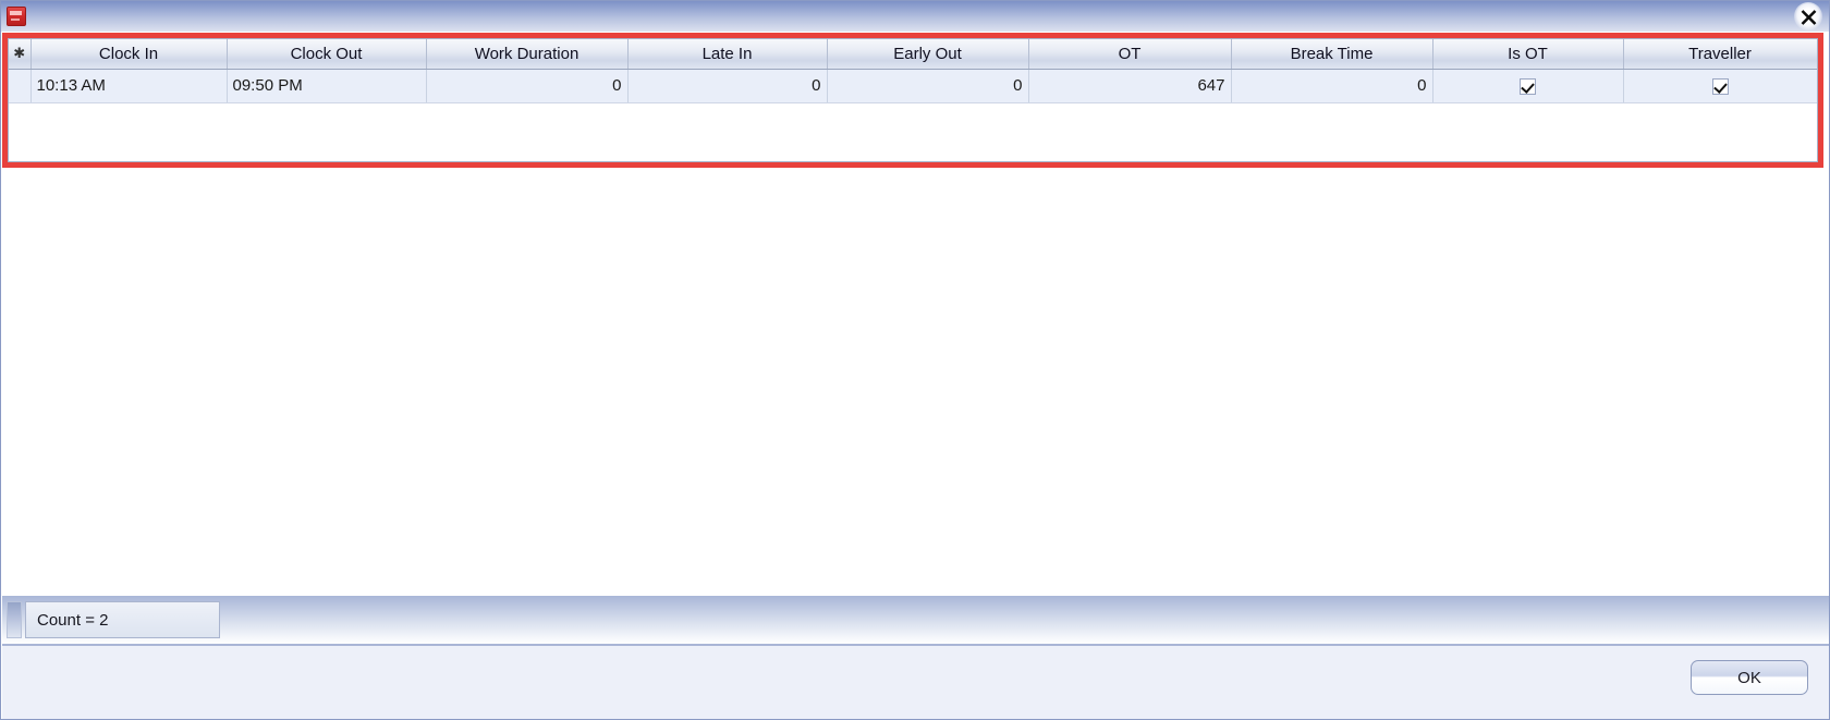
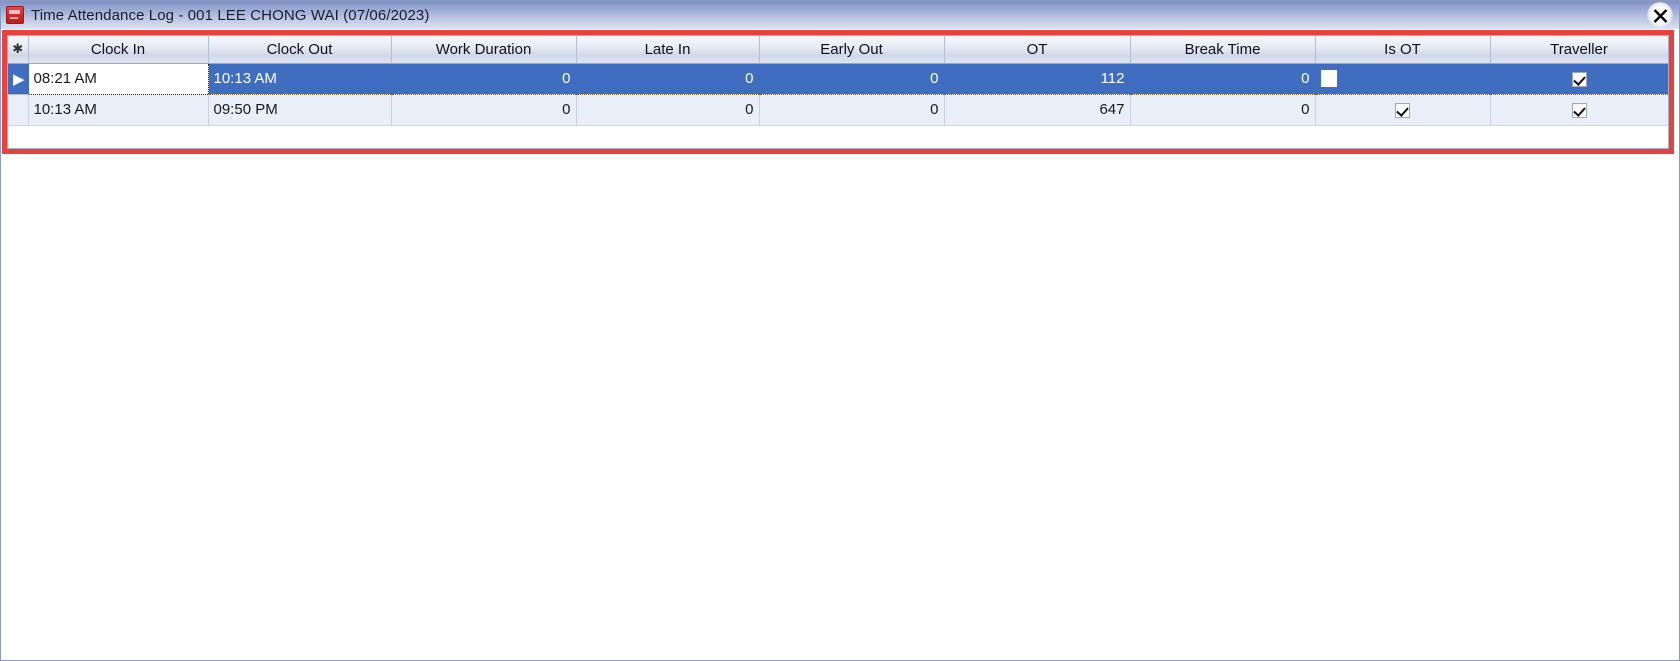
+ Time Attendance Log - 001 LEE CHONG WAI (07/06/2023)
  ✱	Clock In	Clock Out	Work Duration	Late In	Early Out	OT	Break Time	Is OT	Traveller
+ ▶	08:21 AM	10:13 AM	0	0	0	112	0
  	10:13 AM	09:50 PM	0	0	0	647	0
- Count = 2
- OK
